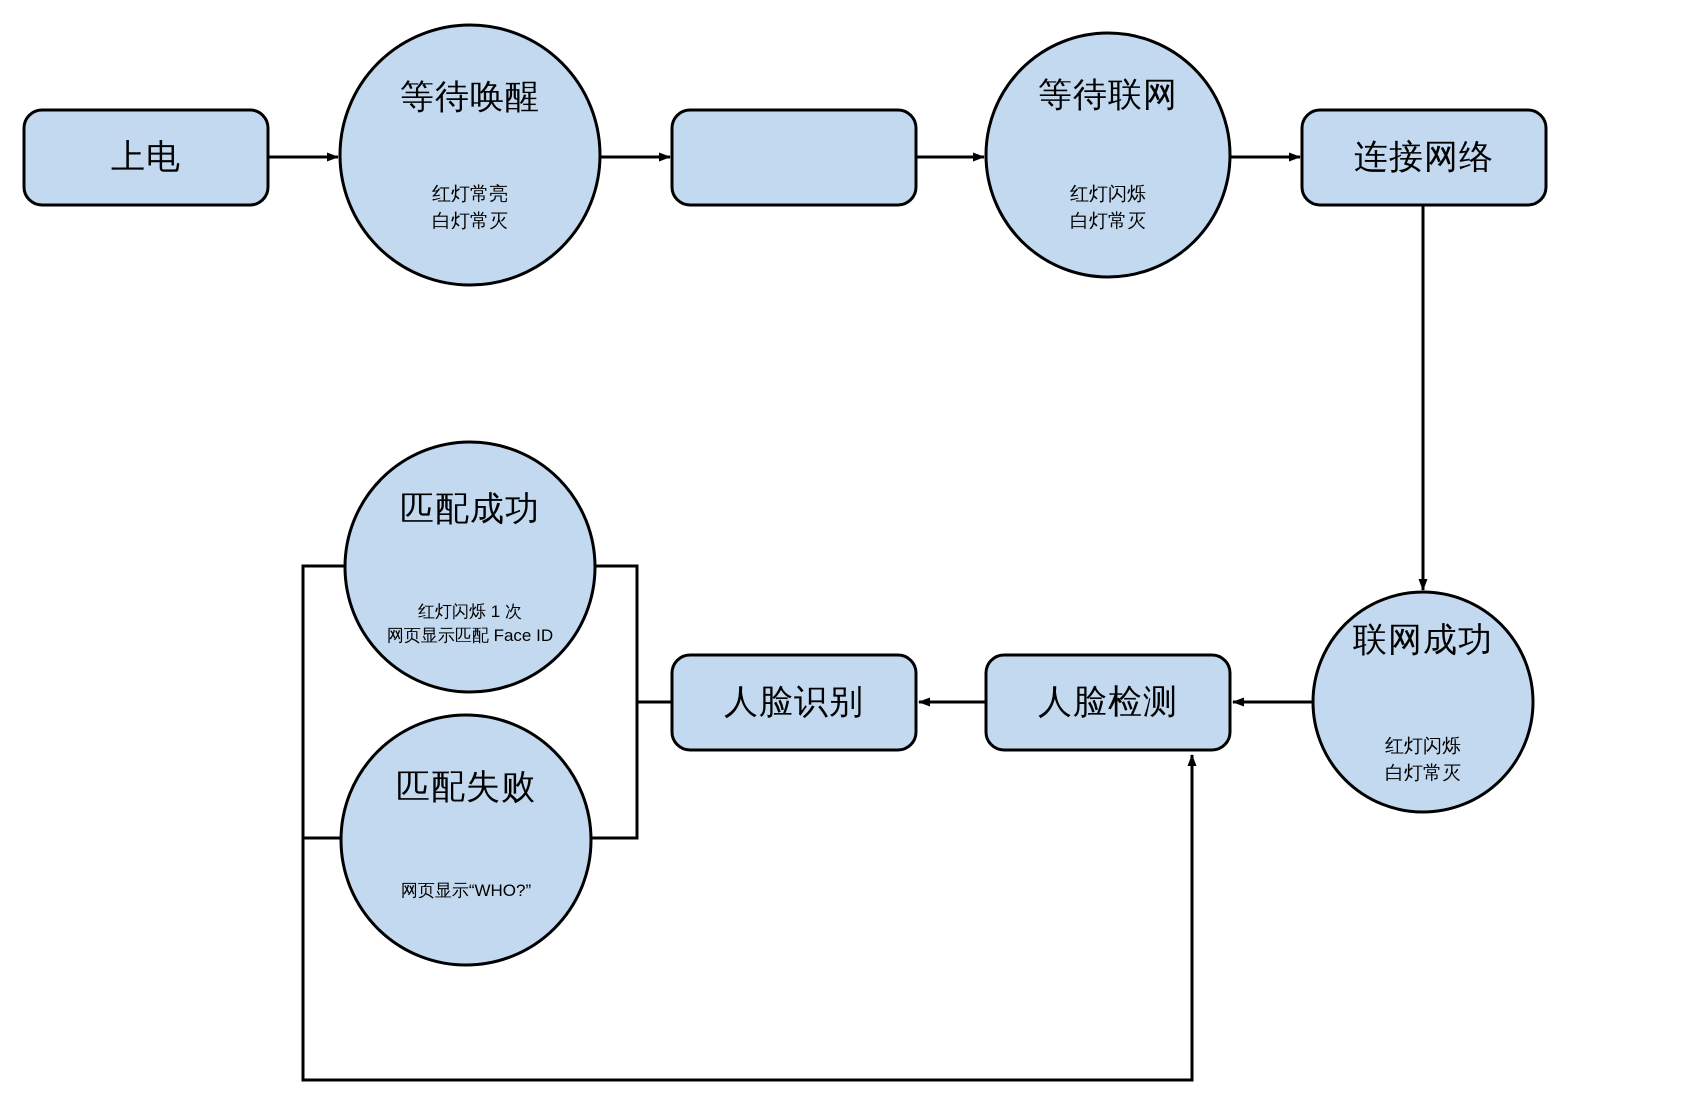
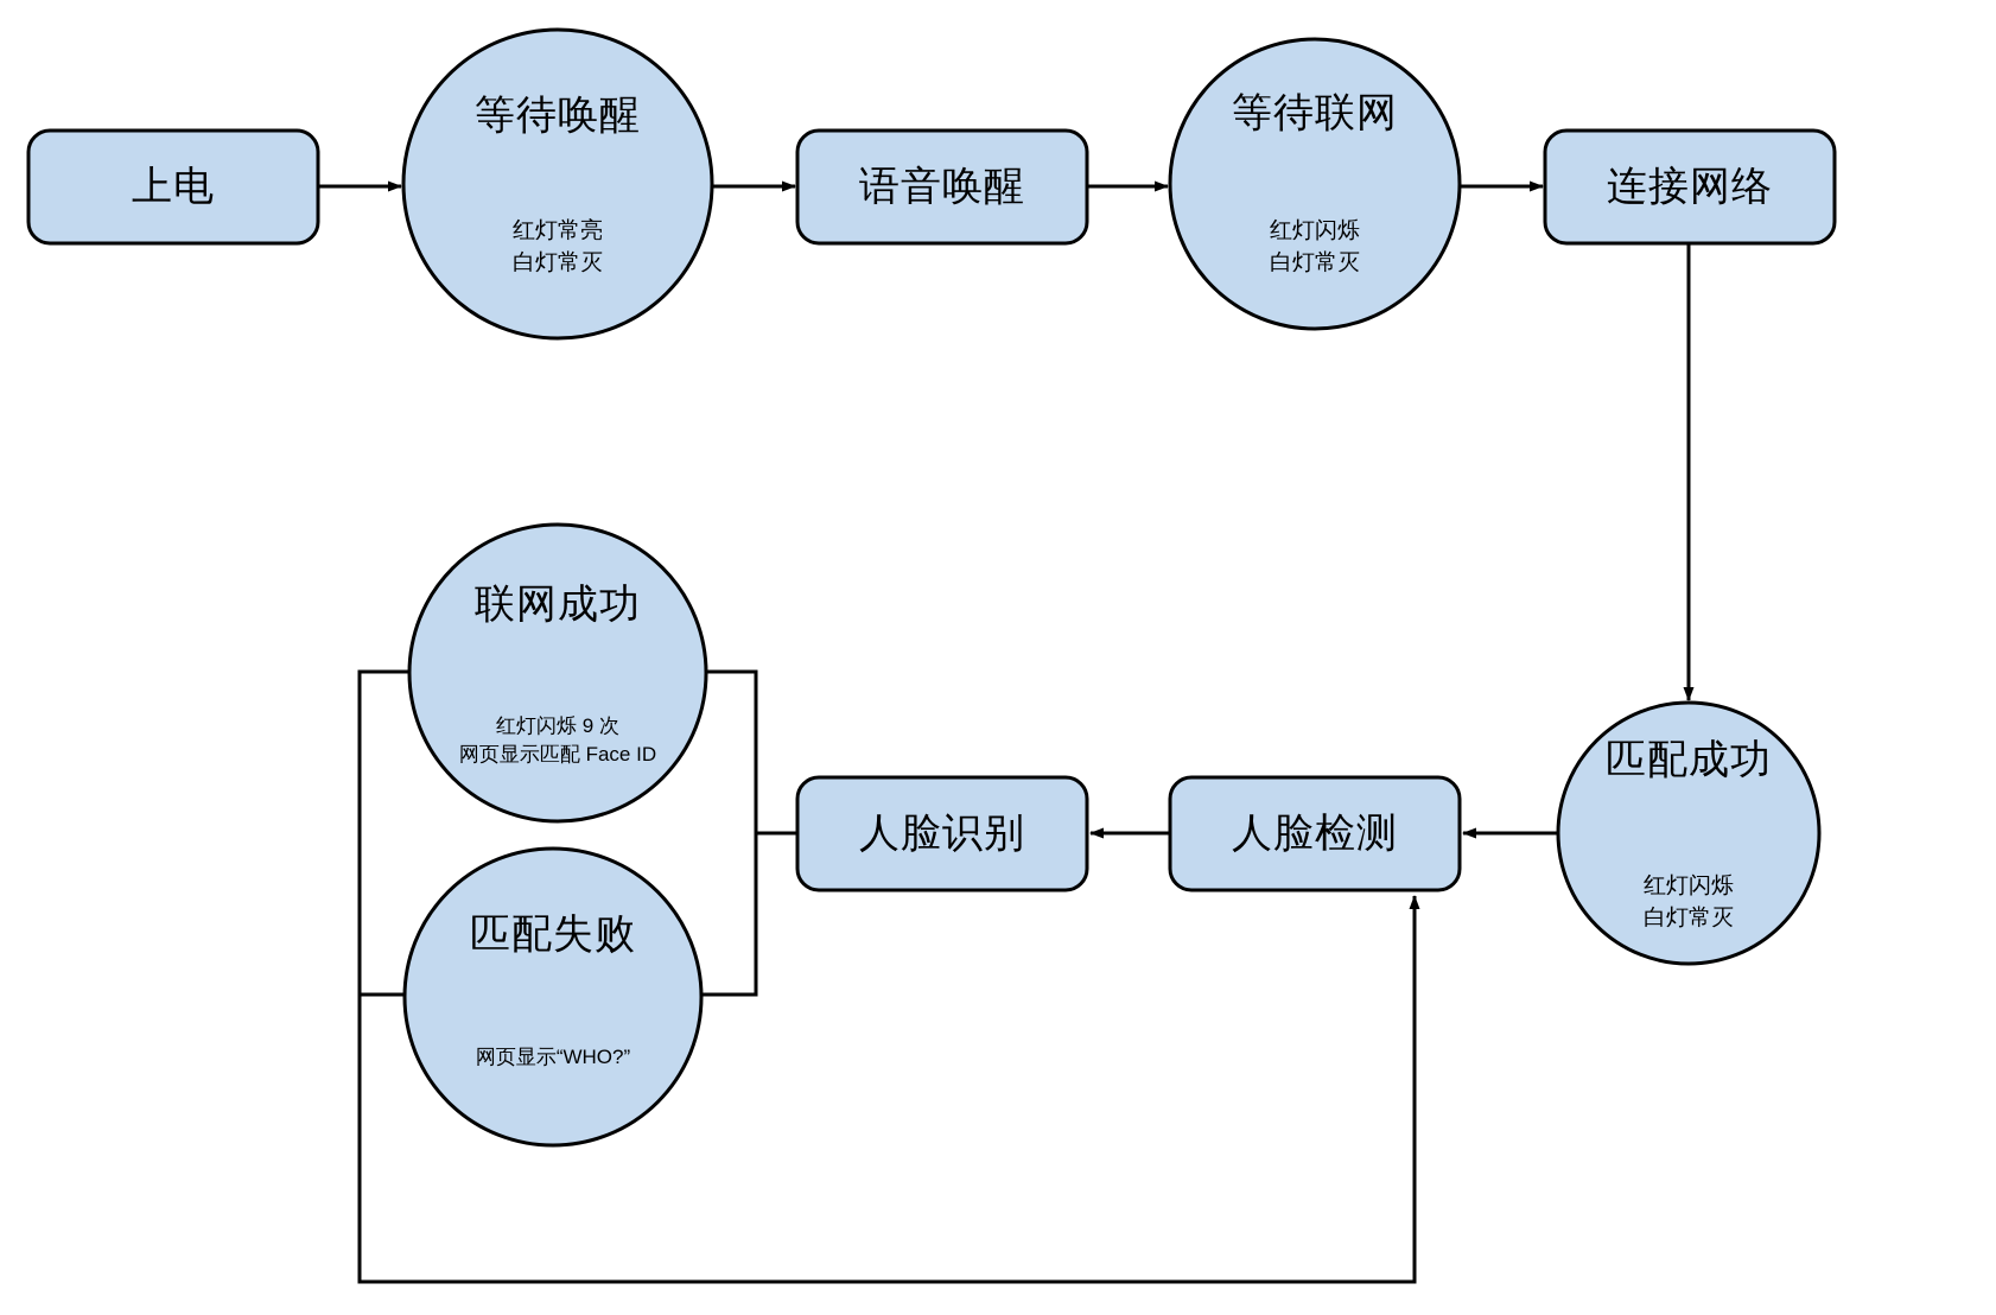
  上电
  等待唤醒
  红灯常亮
  白灯常灭
+ 语音唤醒
  等待联网
  红灯闪烁
  白灯常灭
  连接网络
- 联网成功
+ 匹配成功
  红灯闪烁
  白灯常灭
  人脸检测
  人脸识别
- 匹配成功
+ 联网成功
- 红灯闪烁 1 次
+ 红灯闪烁 9 次
  网页显示匹配 Face ID
  匹配失败
  网页显示“WHO?”
